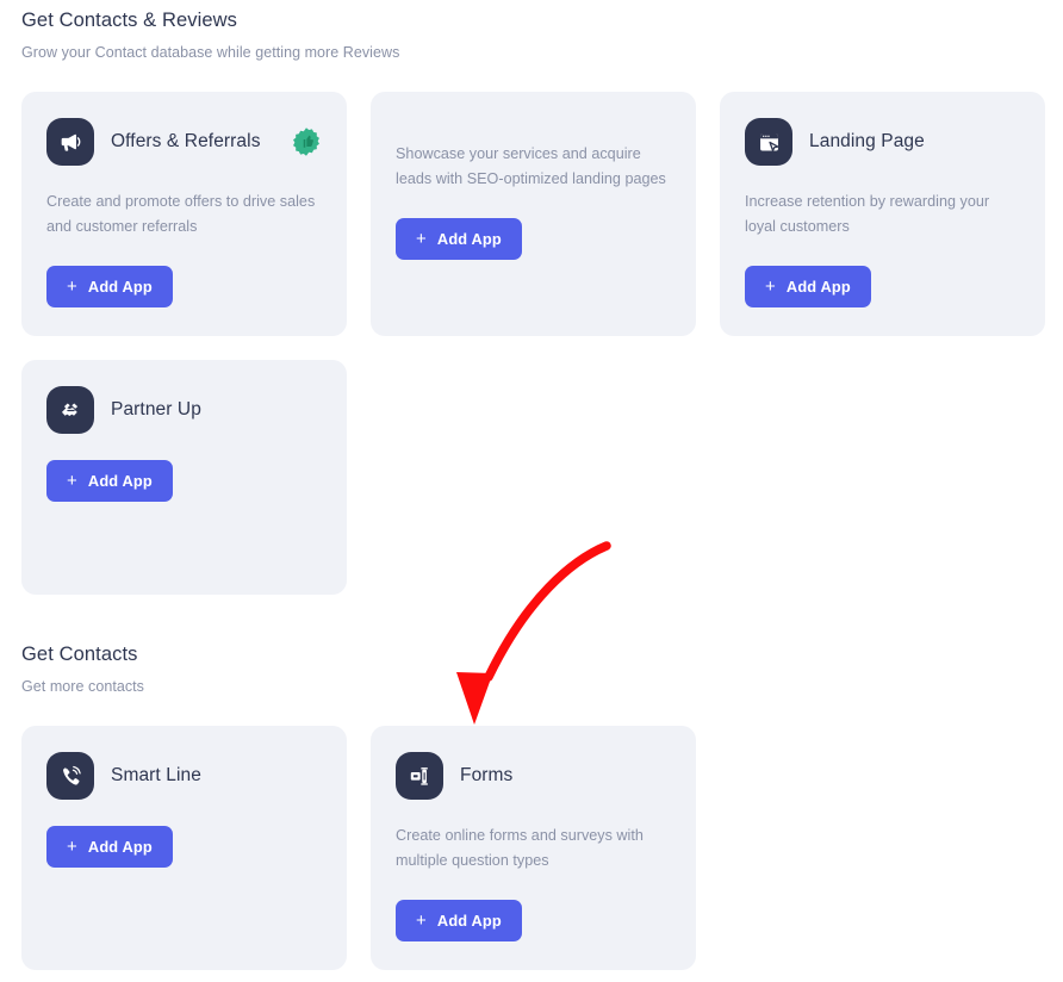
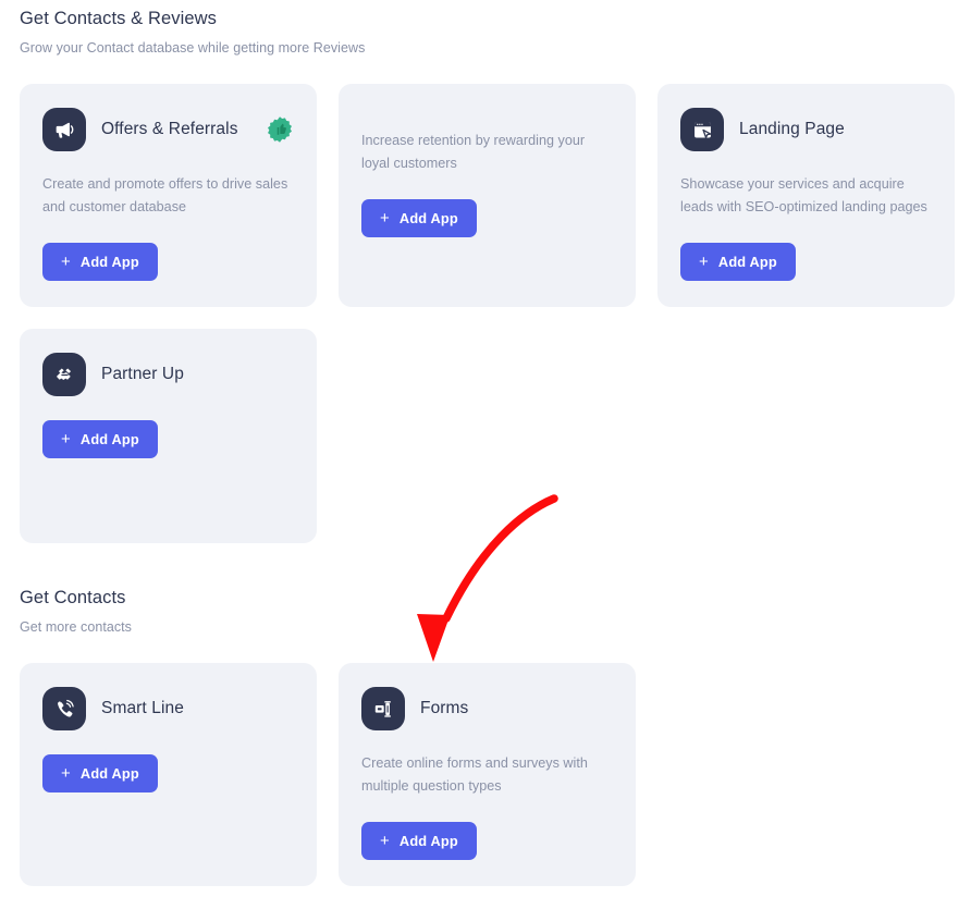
  Get Contacts & Reviews
  Grow your Contact database while getting more Reviews
  Offers & Referrals
- Create and promote offers to drive sales and customer referrals
+ Create and promote offers to drive sales and customer database
  +
  Add App
- Showcase your services and acquire leads with SEO-optimized landing pages
+ Increase retention by rewarding your loyal customers
  +
  Add App
  Landing Page
- Increase retention by rewarding your loyal customers
+ Showcase your services and acquire leads with SEO-optimized landing pages
  +
  Add App
  Partner Up
  +
  Add App
  Get Contacts
  Get more contacts
  Smart Line
  +
  Add App
  Forms
  Create online forms and surveys with multiple question types
  +
  Add App
